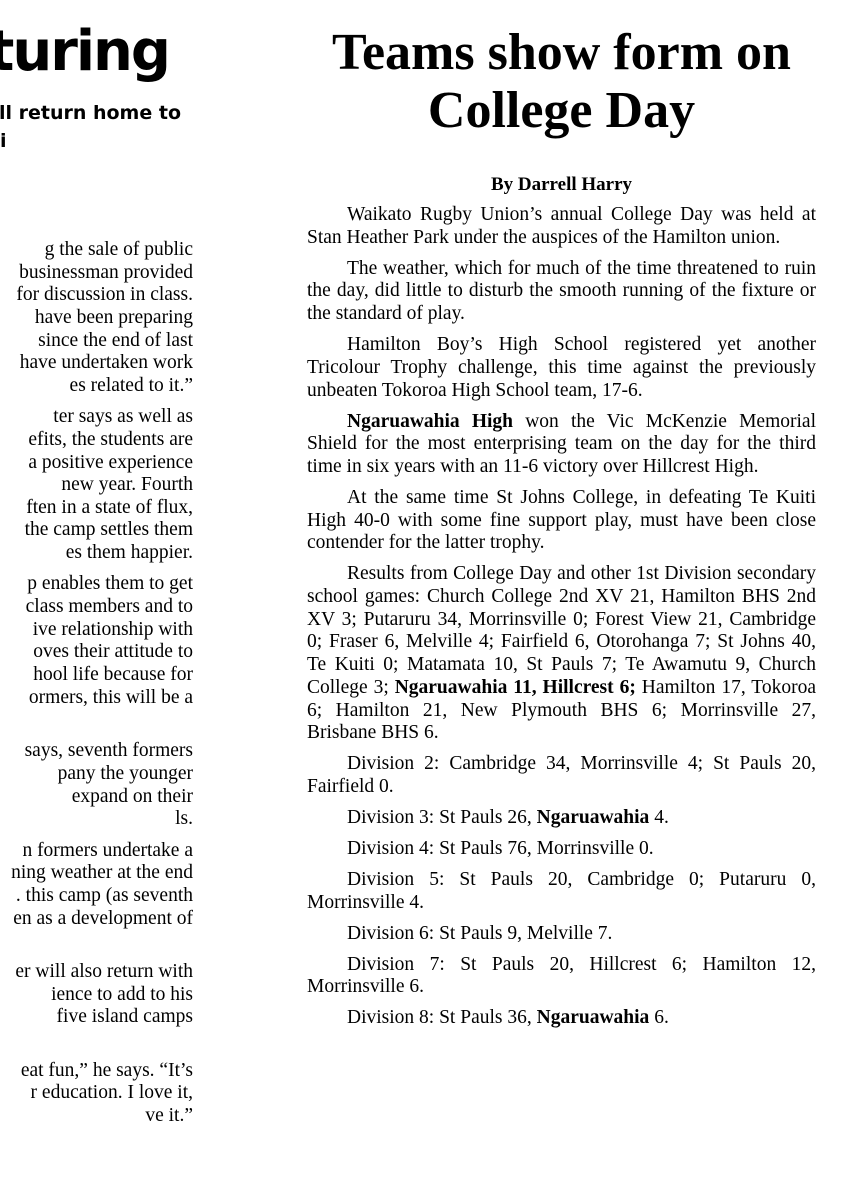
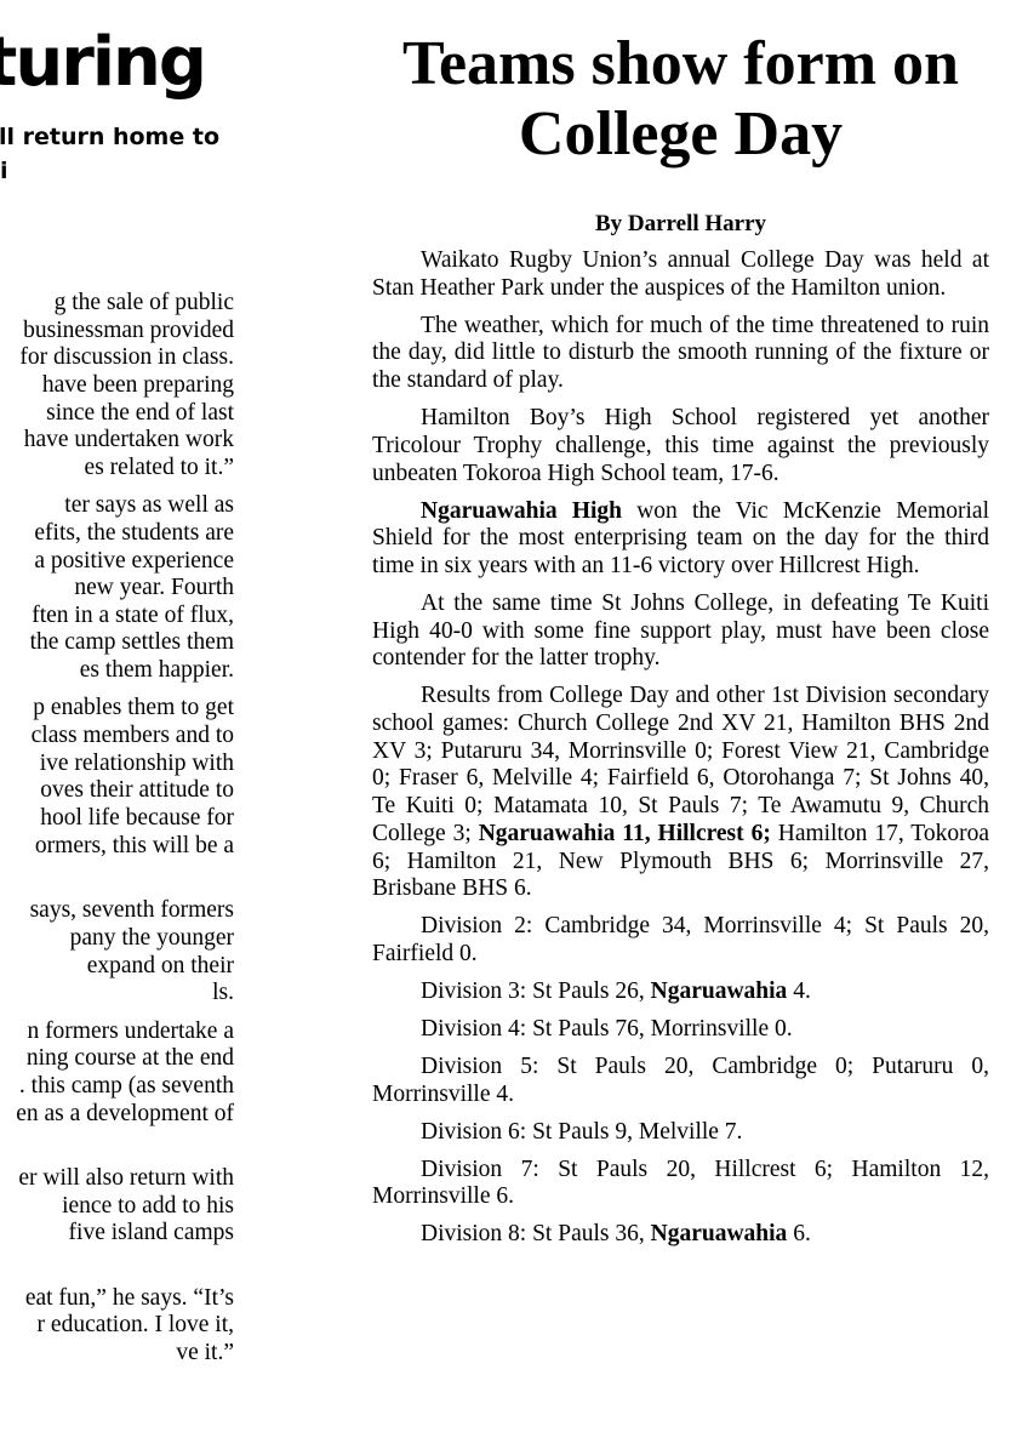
  uring
  ll return home to
  i
  g the sale of public
  businessman provided
  for discussion in class.
  have been preparing
  since the end of last
  have undertaken work
  es related to it.”
  ter says as well as
  efits, the students are
  a positive experience
  new year. Fourth
  ften in a state of flux,
  the camp settles them
  es them happier.
  p enables them to get
  class members and to
  ive relationship with
  oves their attitude to
  hool life because for
  ormers, this will be a
  says, seventh formers
  pany the younger
  expand on their
  ls.
  n formers undertake a
- ning weather at the end
+ ning course at the end
  . this camp (as seventh
  en as a development of
  er will also return with
  ience to add to his
  five island camps
  eat fun,” he says. “It’s
  r education. I love it,
  ve it.”
  Teams show form on College Day
  By Darrell Harry
  Waikato Rugby Union’s annual College Day was held at Stan Heather Park under the auspices of the Hamilton union.
  The weather, which for much of the time threatened to ruin the day, did little to disturb the smooth running of the fixture or the standard of play.
  Hamilton Boy’s High School registered yet another Tricolour Trophy challenge, this time against the previously unbeaten Tokoroa High School team, 17-6.
  Ngaruawahia High won the Vic McKenzie Memorial Shield for the most enterprising team on the day for the third time in six years with an 11-6 victory over Hillcrest High.
  At the same time St Johns College, in defeating Te Kuiti High 40-0 with some fine support play, must have been close contender for the latter trophy.
  Results from College Day and other 1st Division secondary school games: Church College 2nd XV 21, Hamilton BHS 2nd XV 3; Putaruru 34, Morrinsville 0; Forest View 21, Cambridge 0; Fraser 6, Melville 4; Fairfield 6, Otorohanga 7; St Johns 40, Te Kuiti 0; Matamata 10, St Pauls 7; Te Awamutu 9, Church College 3; Ngaruawahia 11, Hillcrest 6; Hamilton 17, Tokoroa 6; Hamilton 21, New Plymouth BHS 6; Morrinsville 27, Brisbane BHS 6.
  Division 2: Cambridge 34, Morrinsville 4; St Pauls 20, Fairfield 0.
  Division 3: St Pauls 26, Ngaruawahia 4.
  Division 4: St Pauls 76, Morrinsville 0.
  Division 5: St Pauls 20, Cambridge 0; Putaruru 0, Morrinsville 4.
  Division 6: St Pauls 9, Melville 7.
  Division 7: St Pauls 20, Hillcrest 6; Hamilton 12, Morrinsville 6.
  Division 8: St Pauls 36, Ngaruawahia 6.
